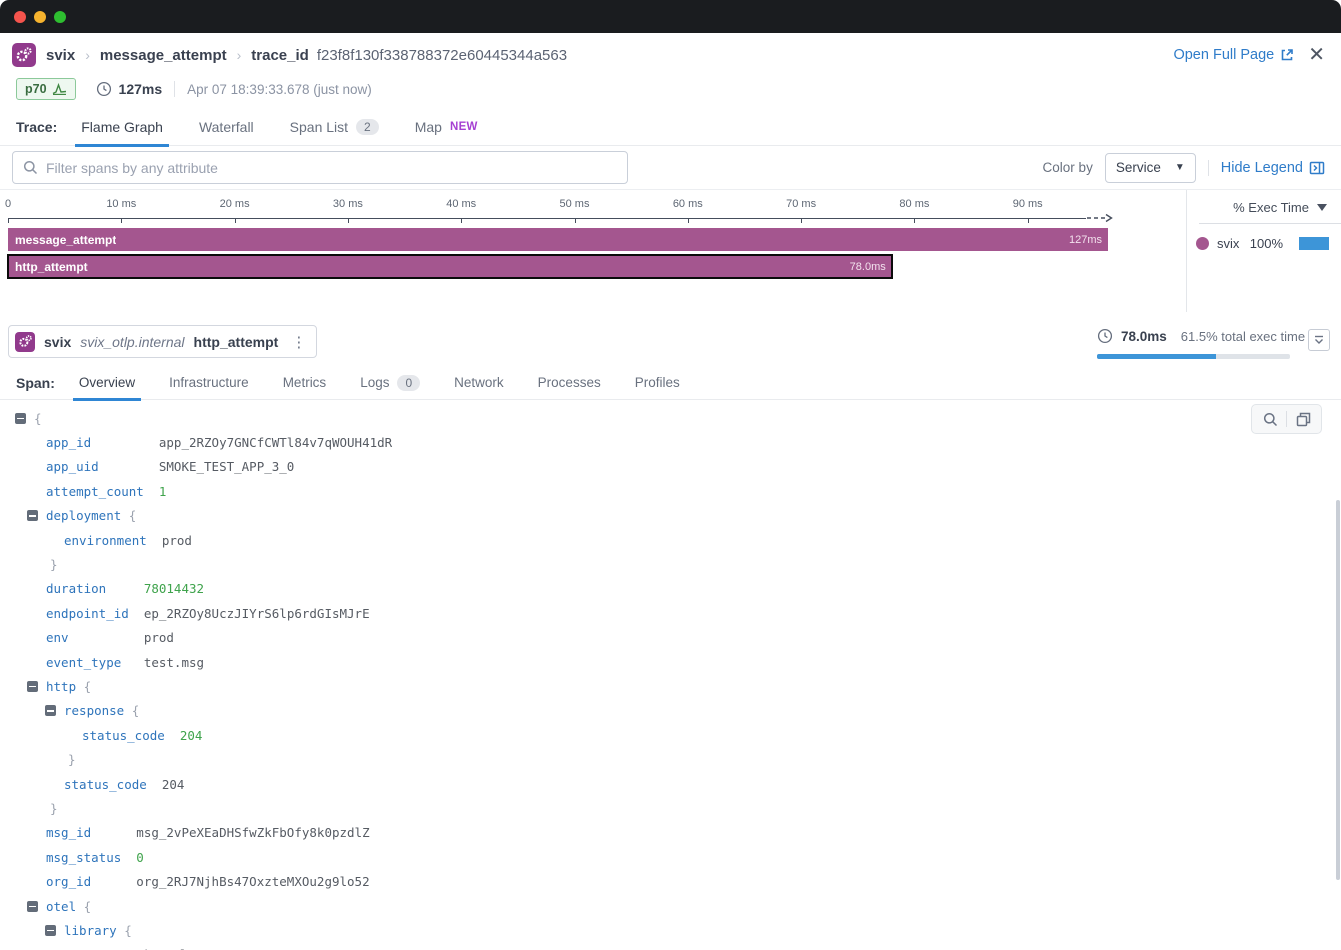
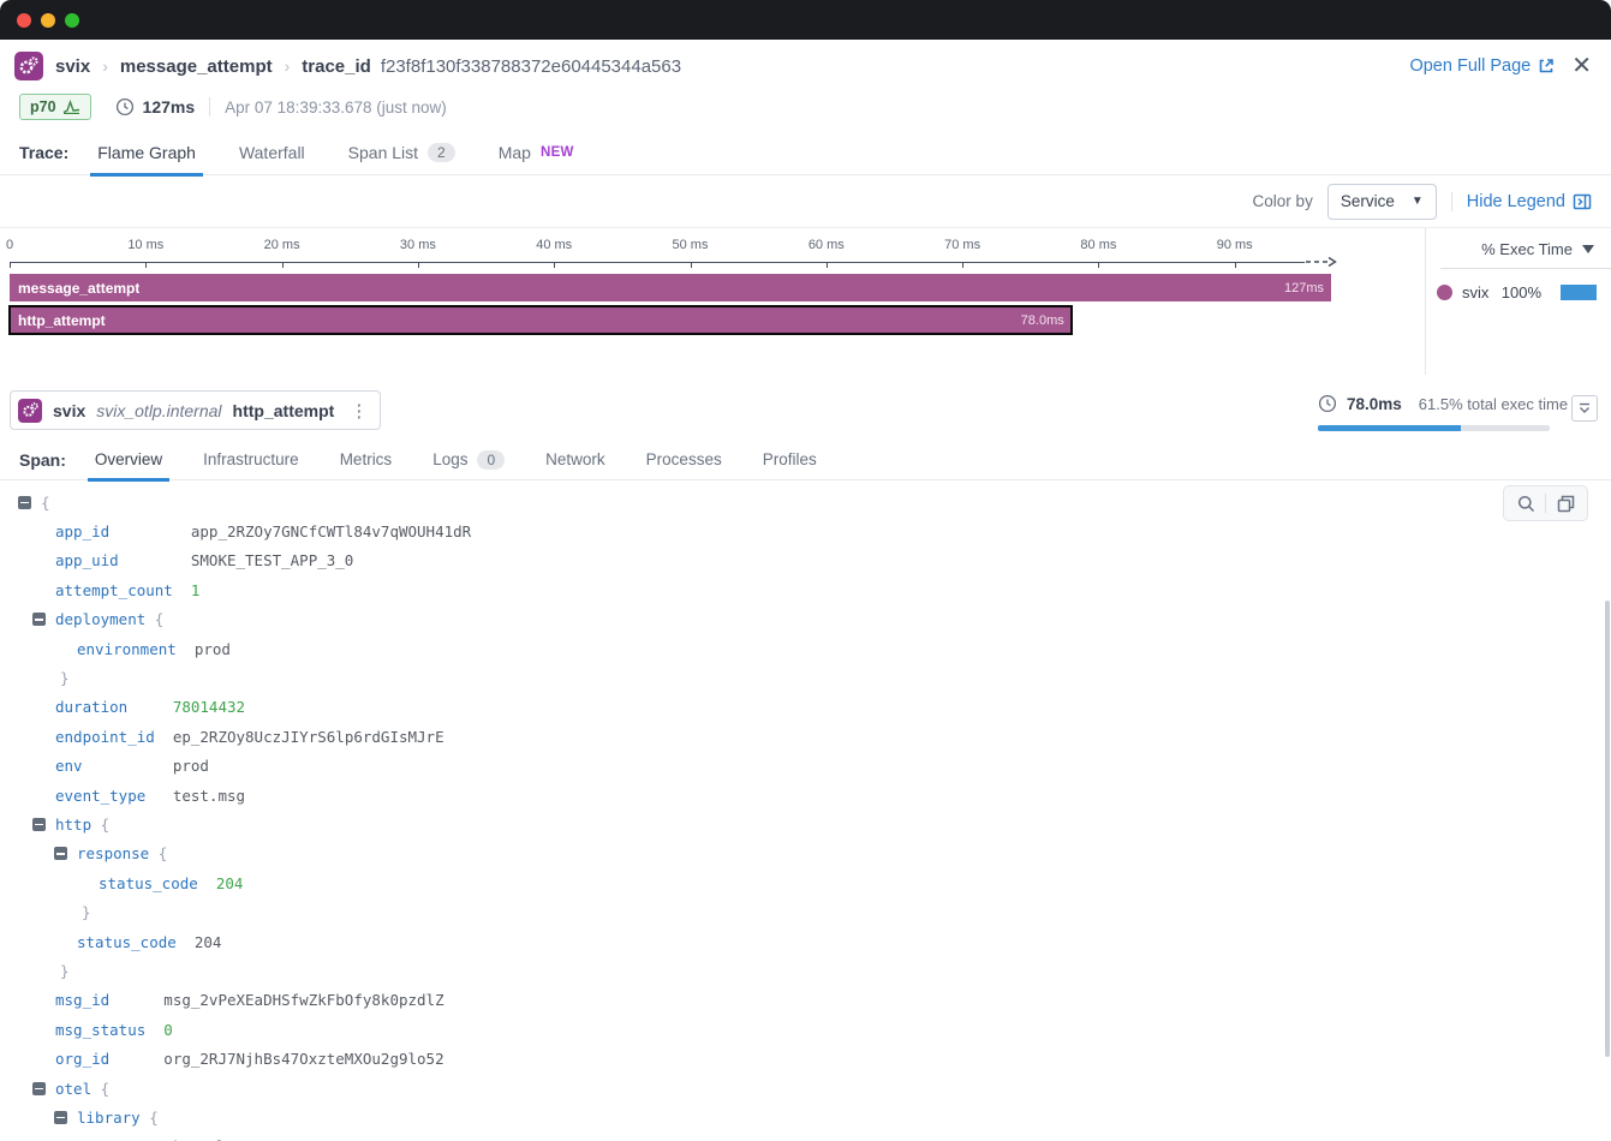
  svix
  ›
  message_attempt
  ›
  trace_id
  f23f8f130f338788372e60445344a563
  Open Full Page
  ✕
  p70
  127ms
  Apr 07 18:39:33.678 (just now)
  Trace:
  Flame Graph
  Waterfall
  Span List
  2
  Map
  NEW
- Filter spans by any attribute
  Color by
  Service
  ▼
  Hide Legend
  0
  10 ms
  20 ms
  30 ms
  40 ms
  50 ms
  60 ms
  70 ms
  80 ms
  90 ms
  message_attempt
  127ms
  http_attempt
  78.0ms
  % Exec Time
  svix
  100%
  svix
  svix_otlp.internal
  http_attempt
  ⋮
  78.0ms
  61.5% total exec time
  Span:
  Overview
  Infrastructure
  Metrics
  Logs
  0
  Network
  Processes
  Profiles
  {
  app_id
  app_2RZOy7GNCfCWTl84v7qWOUH41dR
  app_uid
  SMOKE_TEST_APP_3_0
  attempt_count
  1
  deployment
  {
  environment
  prod
  }
  duration
  78014432
  endpoint_id
  ep_2RZOy8UczJIYrS6lp6rdGIsMJrE
  env
  prod
  event_type
  test.msg
  http
  {
  response
  {
  status_code
  204
  }
  status_code
  204
  }
  msg_id
  msg_2vPeXEaDHSfwZkFbOfy8k0pzdlZ
  msg_status
  0
  org_id
  org_2RJ7NjhBs47OxzteMXOu2g9lo52
  otel
  {
  library
  {
